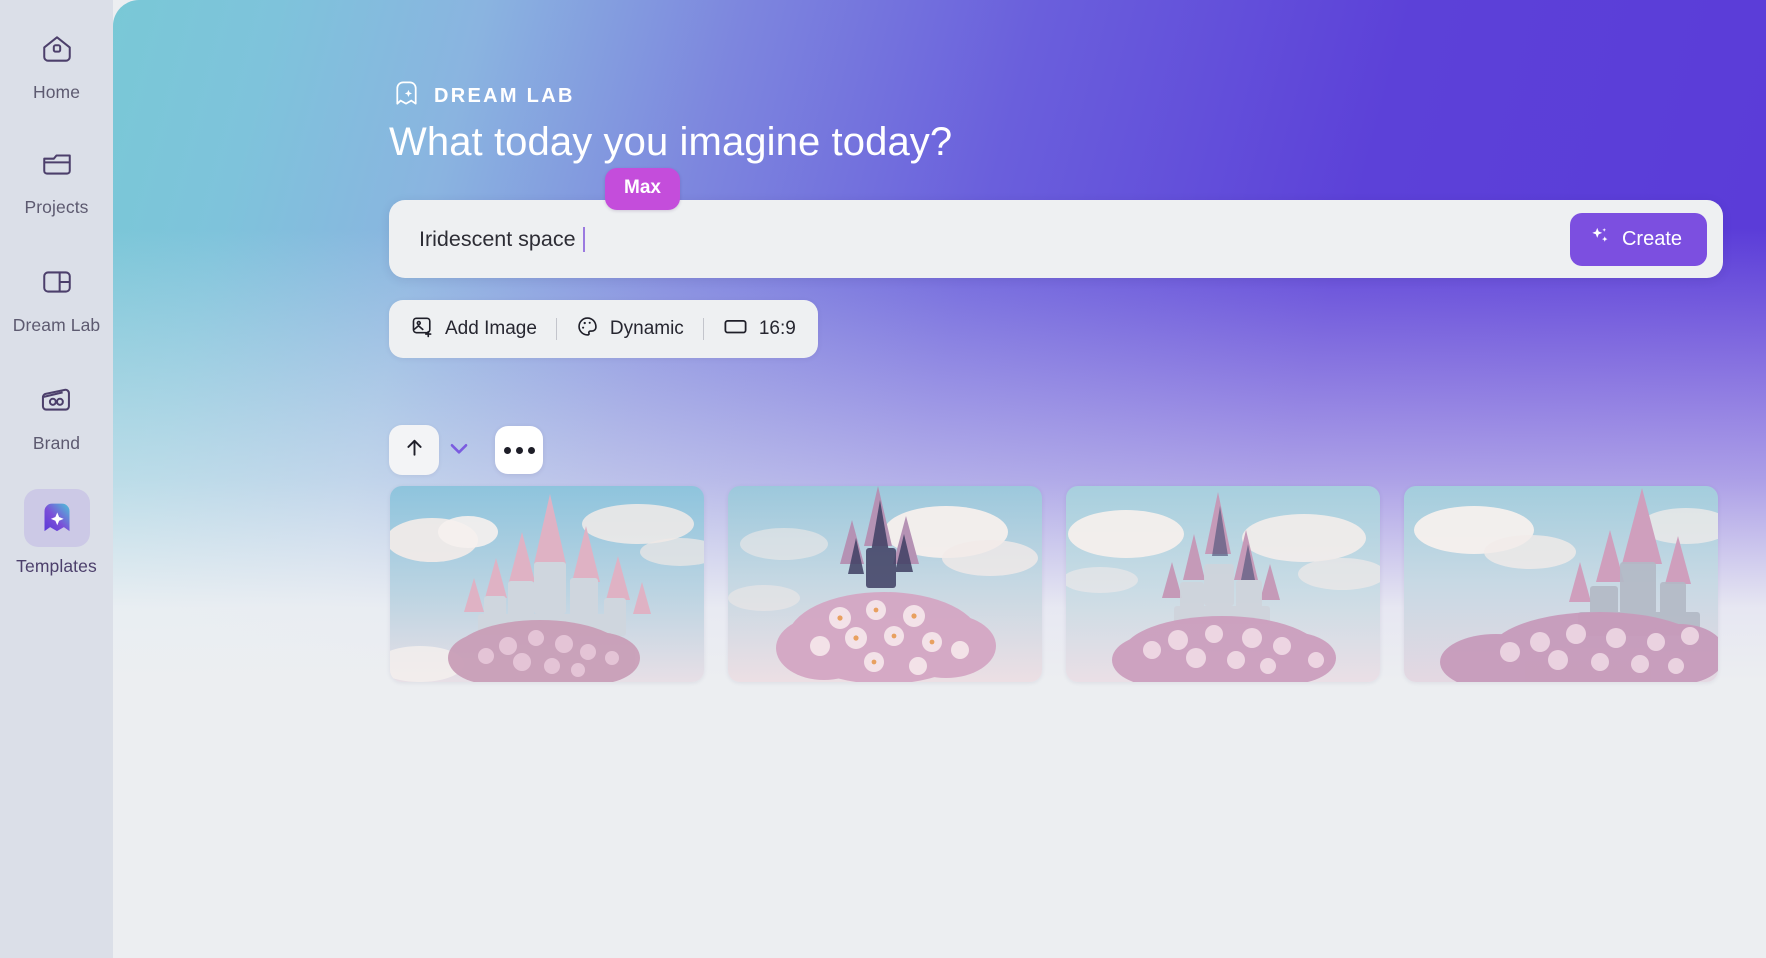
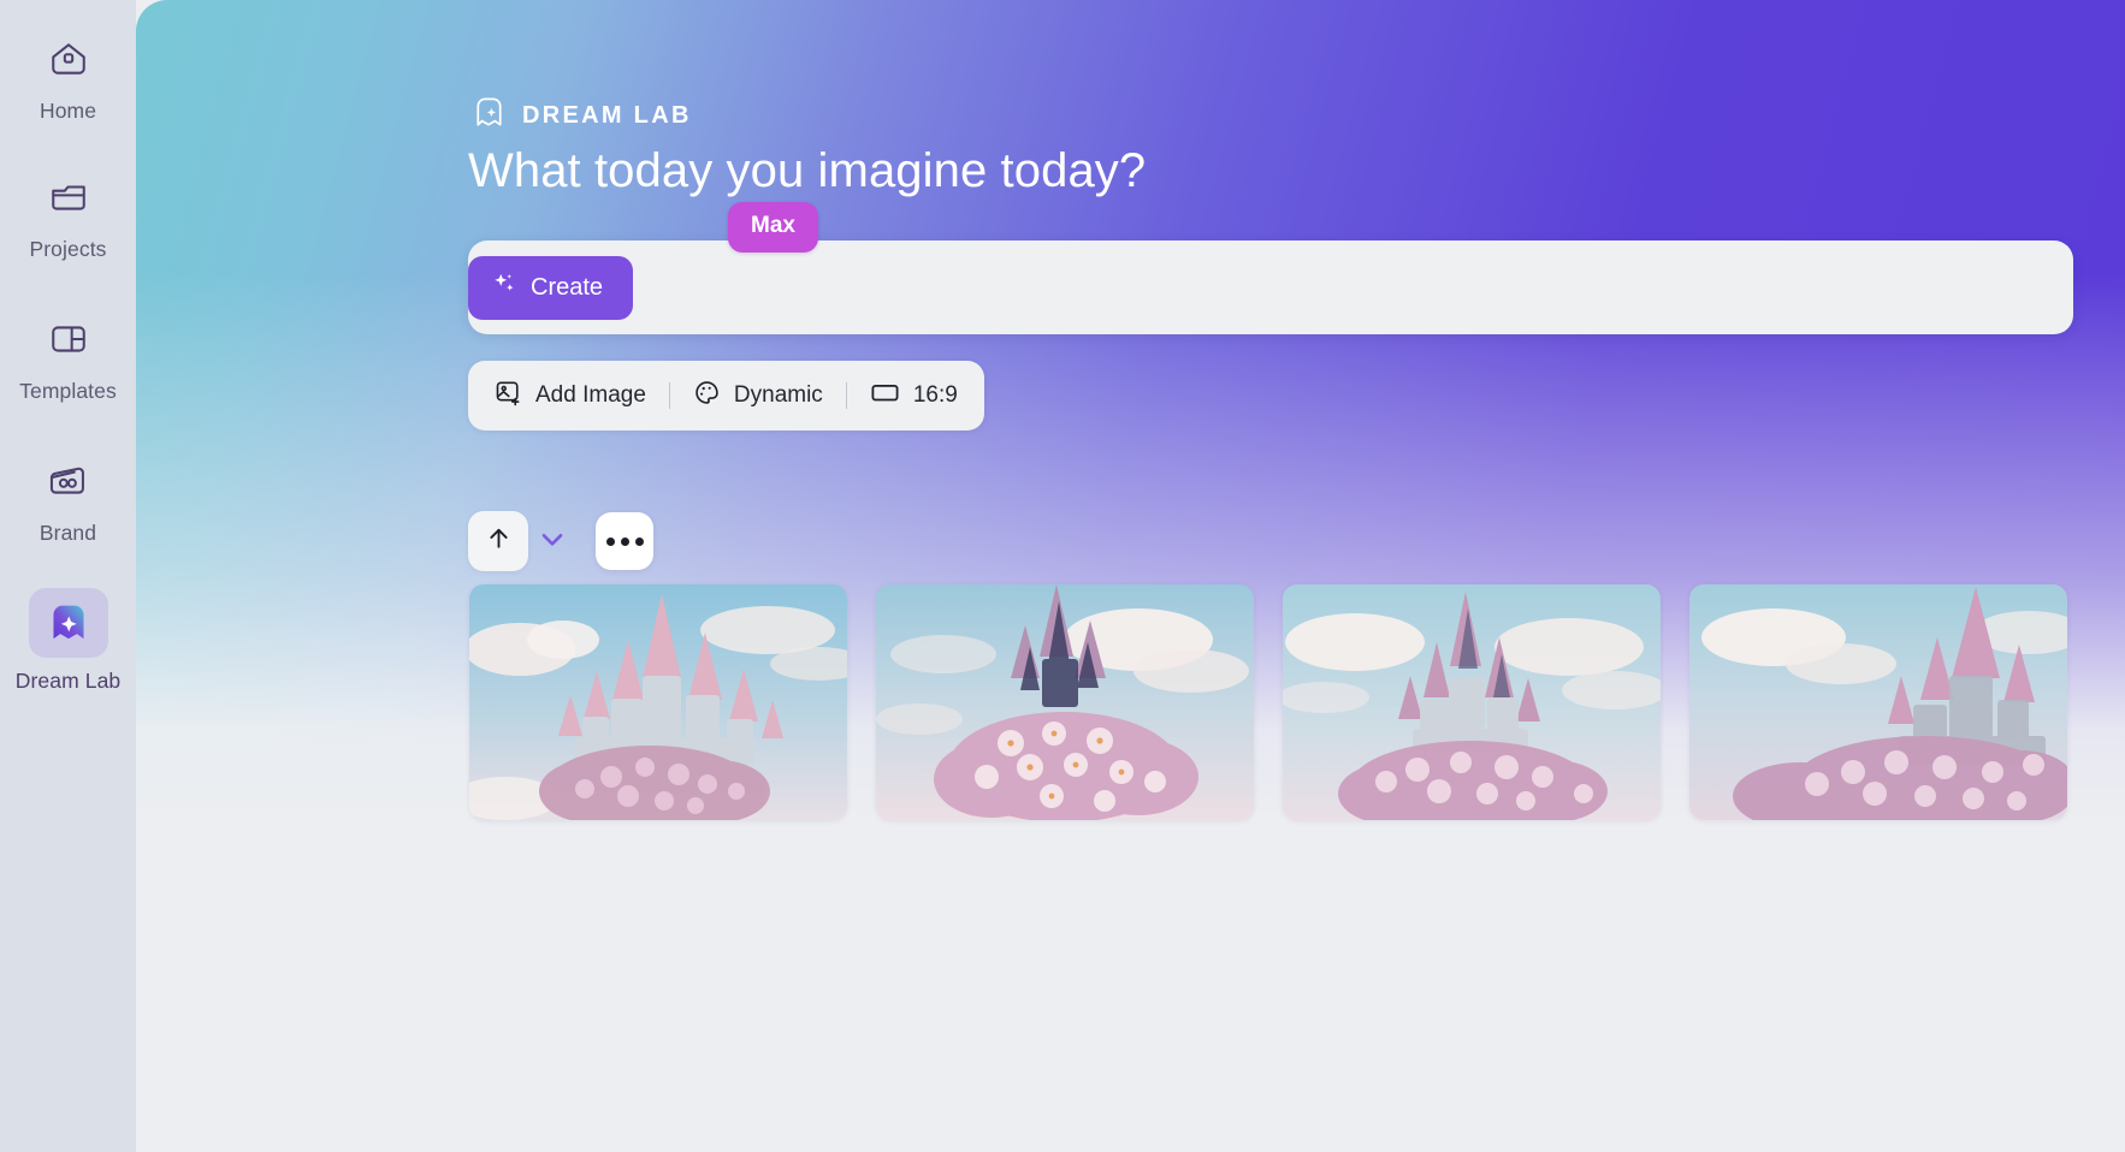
  Home
  Projects
- Dream Lab
+ Templates
  Brand
- Templates
+ Dream Lab
  DREAM LAB
  What today you imagine today?
  Max
- Iridescent space
  Create
  Add Image
  Dynamic
  16:9
